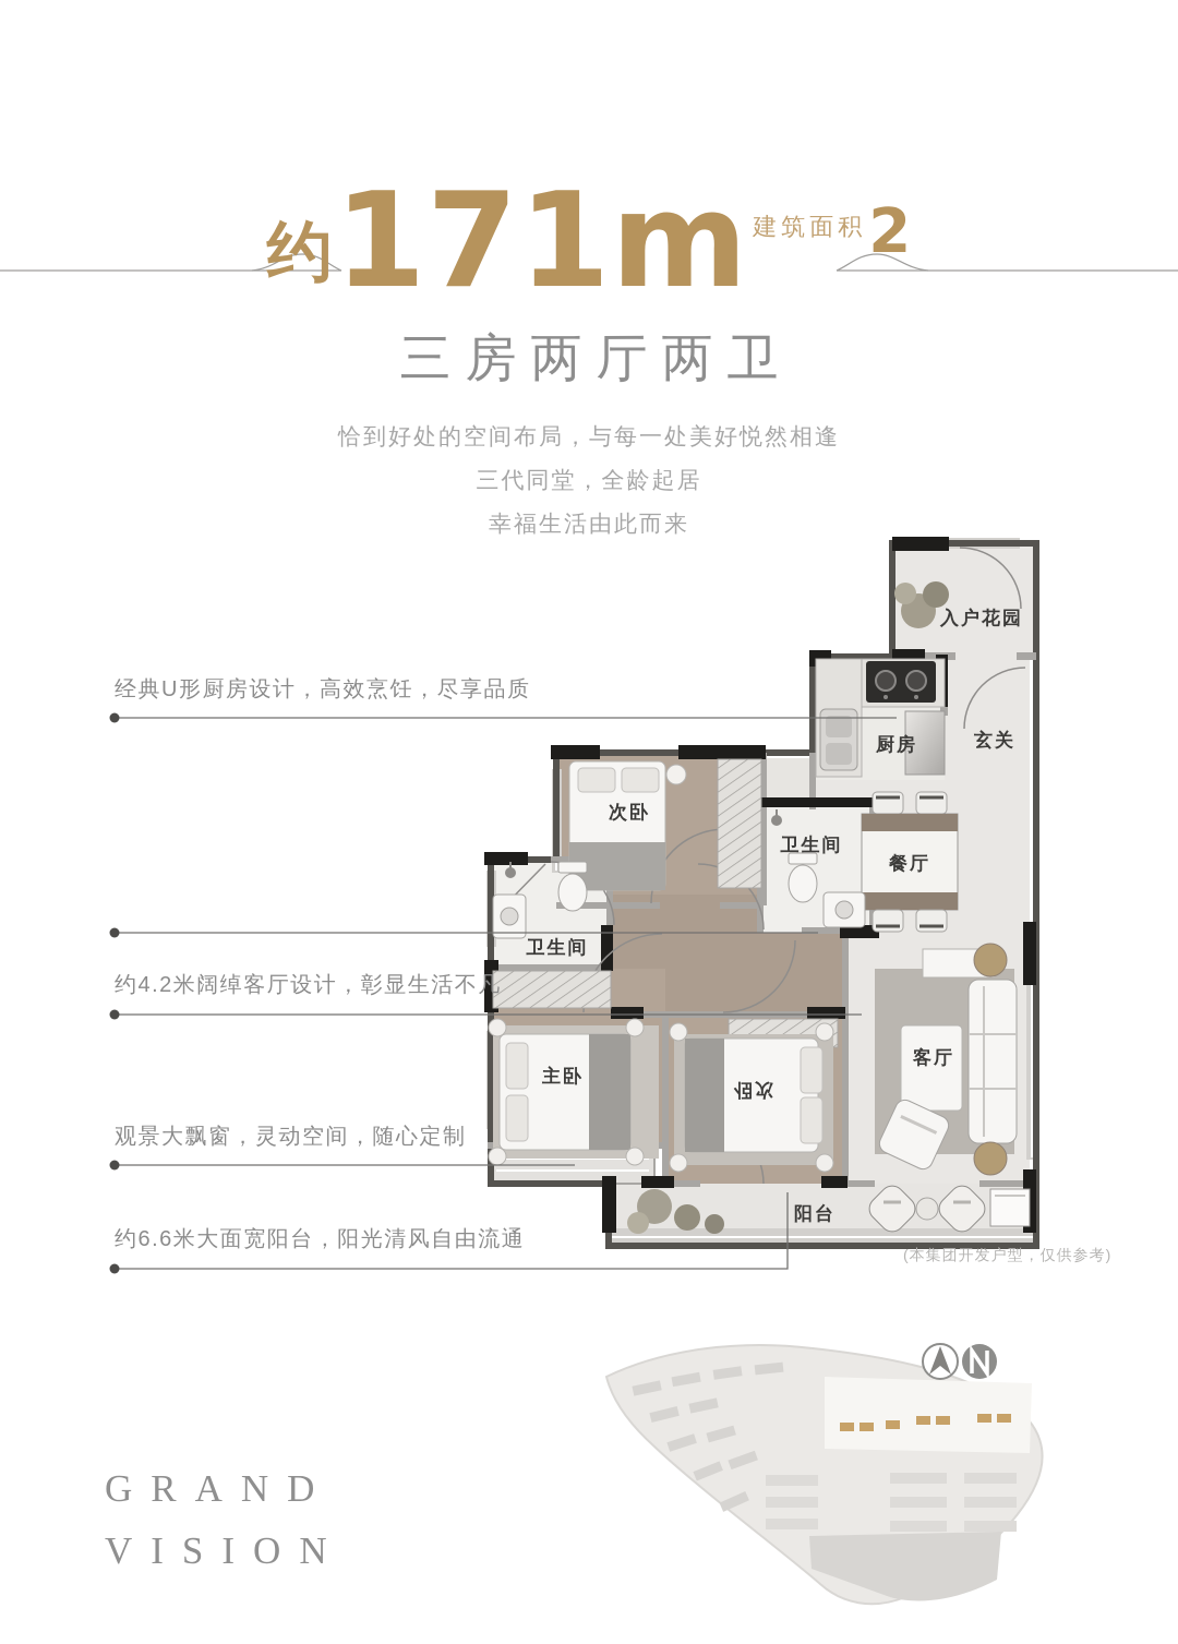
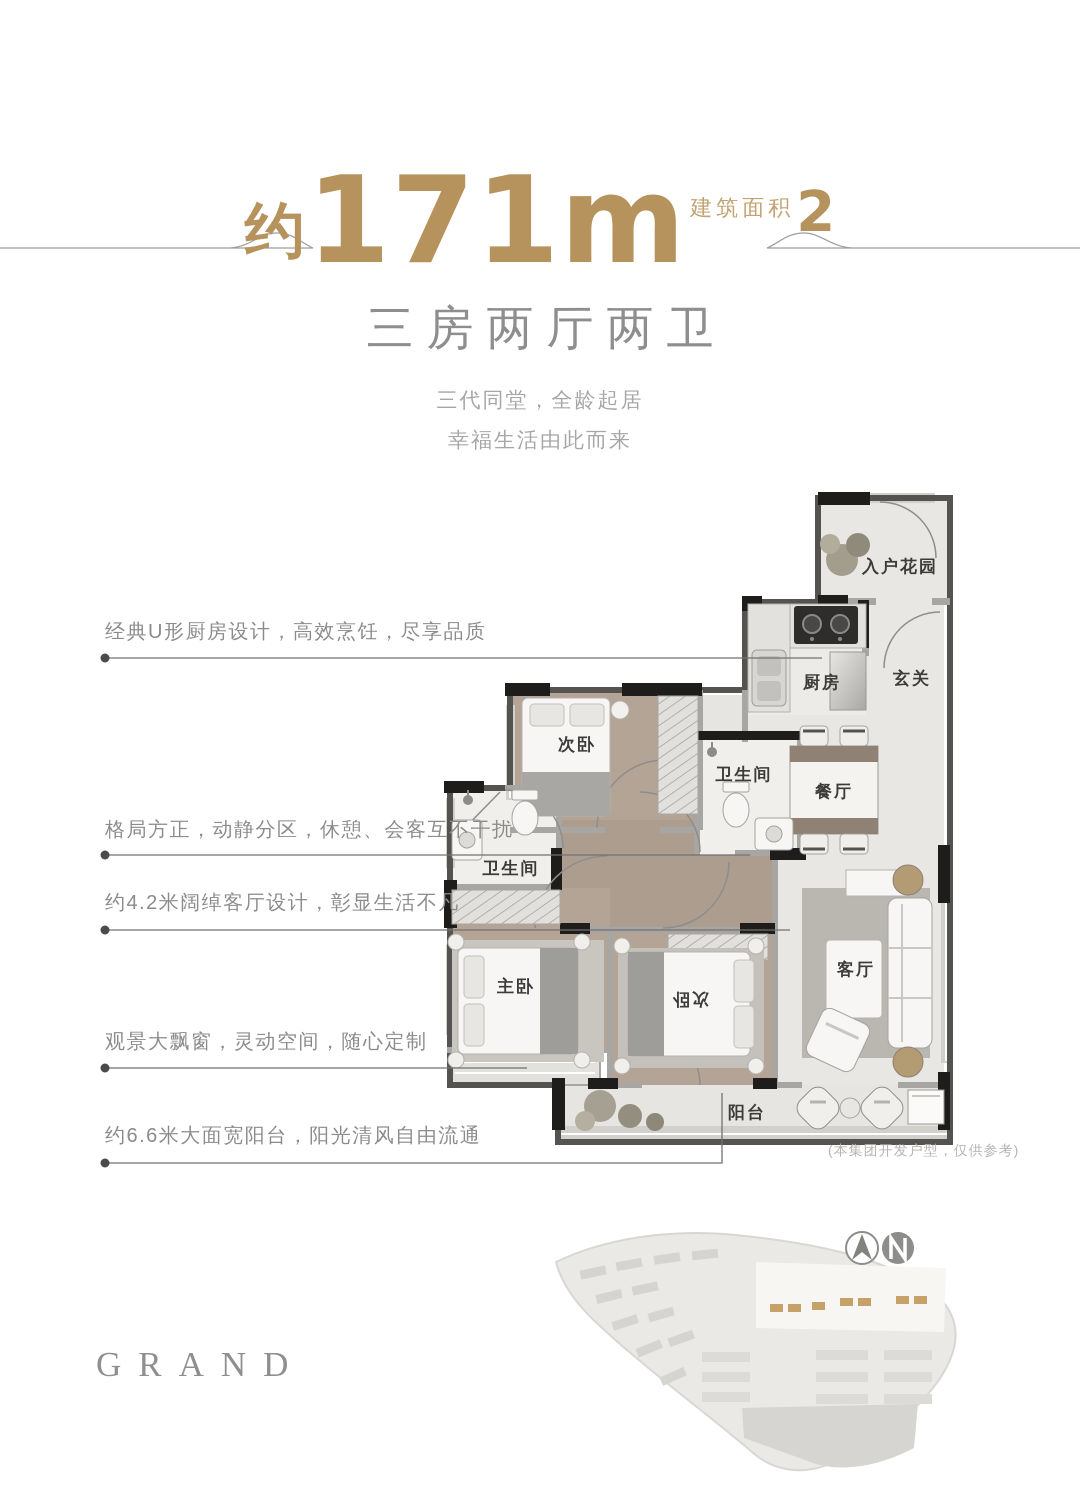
  入户花园
  玄关
  厨房
  次卧
  卫生间
  餐厅
  卫生间
  主卧
  客厅
  阳台
  约
  171m
  建筑面积
  2
  三房两厅两卫
- 恰到好处的空间布局，与每一处美好悦然相逢
  三代同堂，全龄起居
  幸福生活由此而来
  经典U形厨房设计，高效烹饪，尽享品质
+ 格局方正，动静分区，休憩、会客互不干扰
  约4.2米阔绰客厅设计，彰显生活不凡
  观景大飘窗，灵动空间，随心定制
  约6.6米大面宽阳台，阳光清风自由流通
  (本集团开发户型，仅供参考)
  GRAND
- VISION
